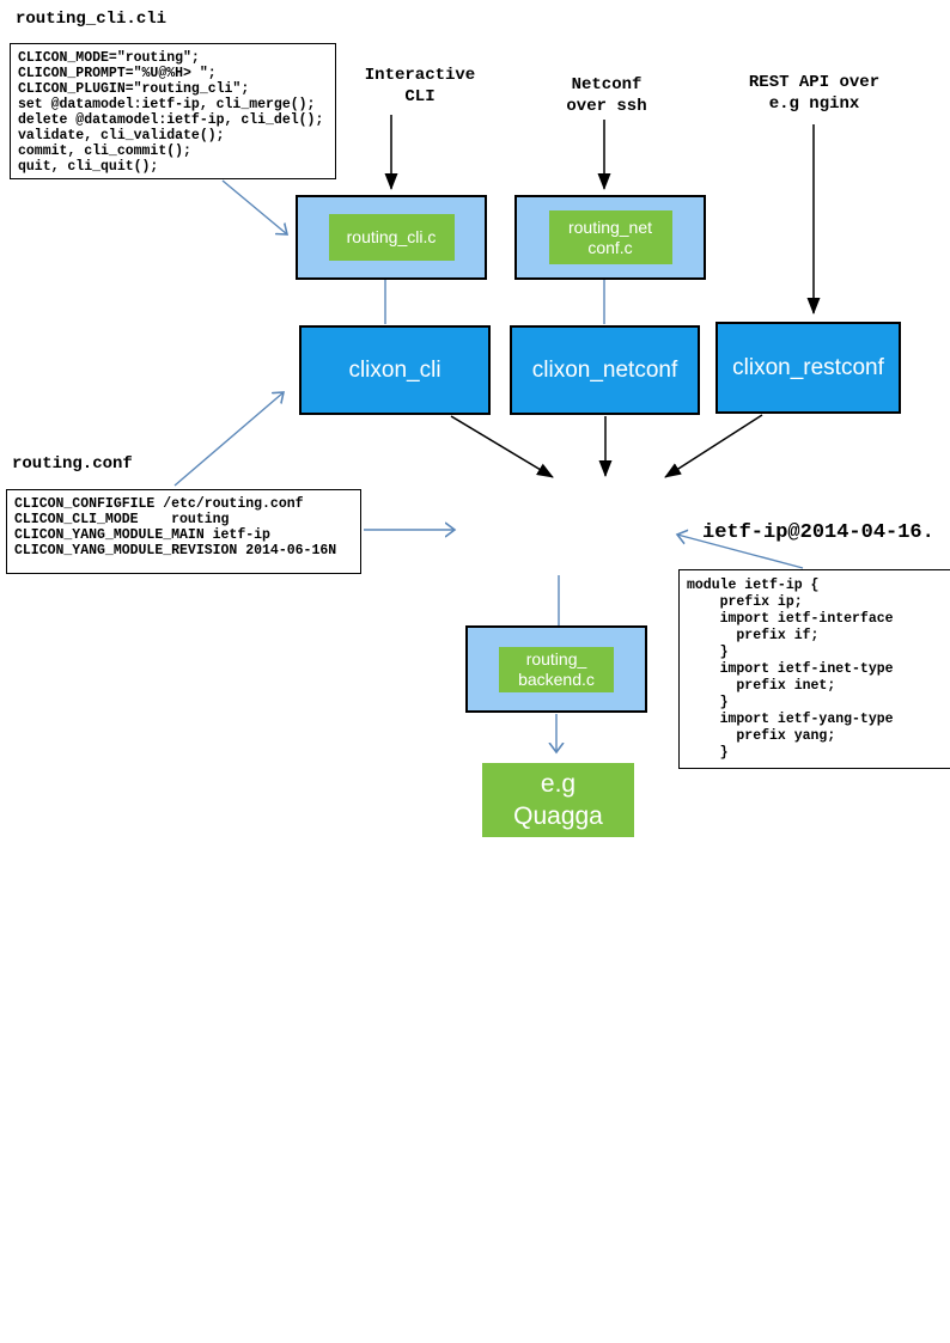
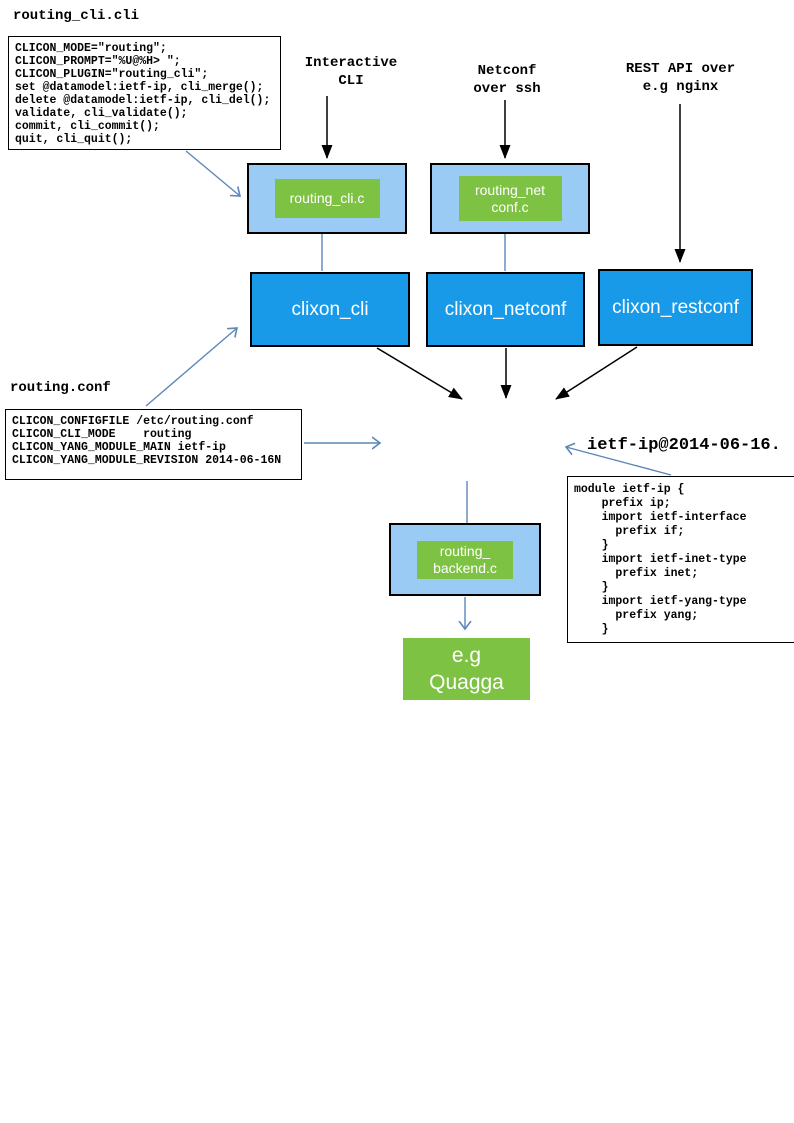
  routing_cli.cli
  CLICON_MODE="routing";
  CLICON_PROMPT="%U@%H> ";
  CLICON_PLUGIN="routing_cli";
  set @datamodel:ietf-ip, cli_merge();
  delete @datamodel:ietf-ip, cli_del();
  validate, cli_validate();
  commit, cli_commit();
  quit, cli_quit();
  Interactive
  CLI
  Netconf
  over ssh
  REST API over
  e.g nginx
  routing_cli.c
  routing_net
  conf.c
  clixon_cli
  clixon_netconf
  clixon_restconf
  routing.conf
  CLICON_CONFIGFILE /etc/routing.conf
  CLICON_CLI_MODE routing
  CLICON_YANG_MODULE_MAIN ietf-ip
  CLICON_YANG_MODULE_REVISION 2014-06-16N
- ietf-ip@2014-04-16.
+ ietf-ip@2014-06-16.
  module ietf-ip {
  prefix ip;
  import ietf-interface
  prefix if;
  }
  import ietf-inet-type
  prefix inet;
  }
  import ietf-yang-type
  prefix yang;
  }
  routing_
  backend.c
  e.g
  Quagga
